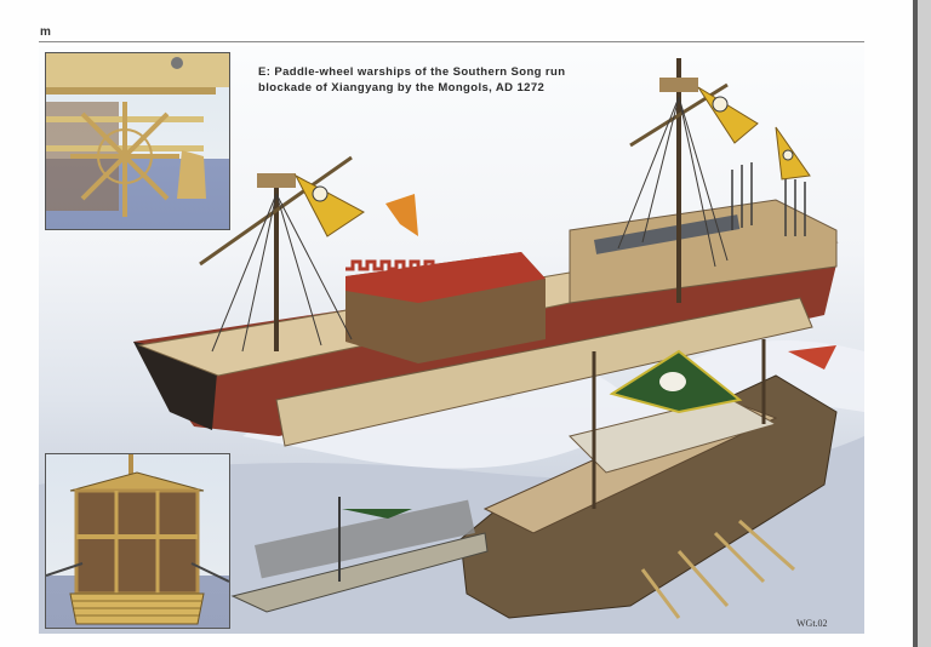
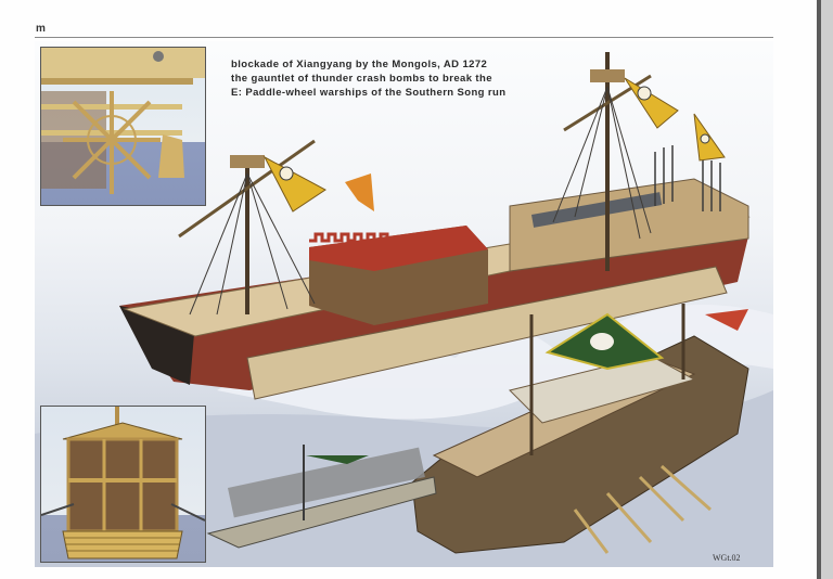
  m
- E: Paddle-wheel warships of the Southern Song run
+ blockade of Xiangyang by the Mongols, AD 1272
+ the gauntlet of thunder crash bombs to break the
- blockade of Xiangyang by the Mongols, AD 1272
+ E: Paddle-wheel warships of the Southern Song run
  WGt.02
